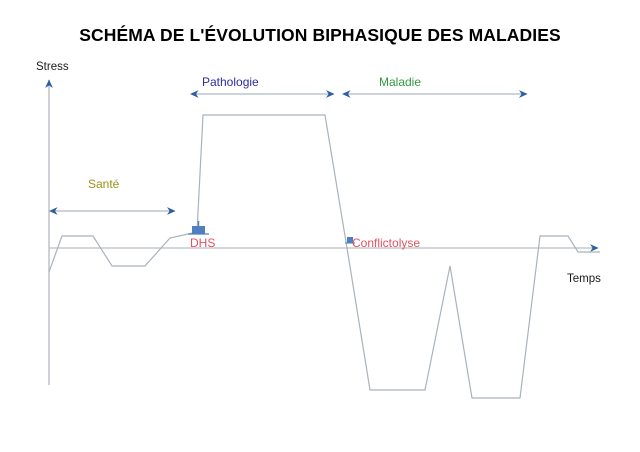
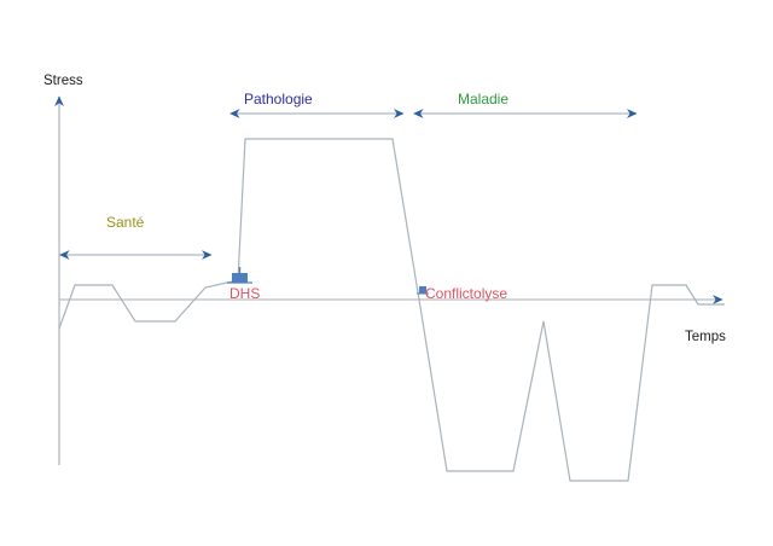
- SCHÉMA DE L'ÉVOLUTION BIPHASIQUE DES MALADIES
  Stress
  Temps
  Santé
  Pathologie
  Maladie
  DHS
  Conflictolyse
